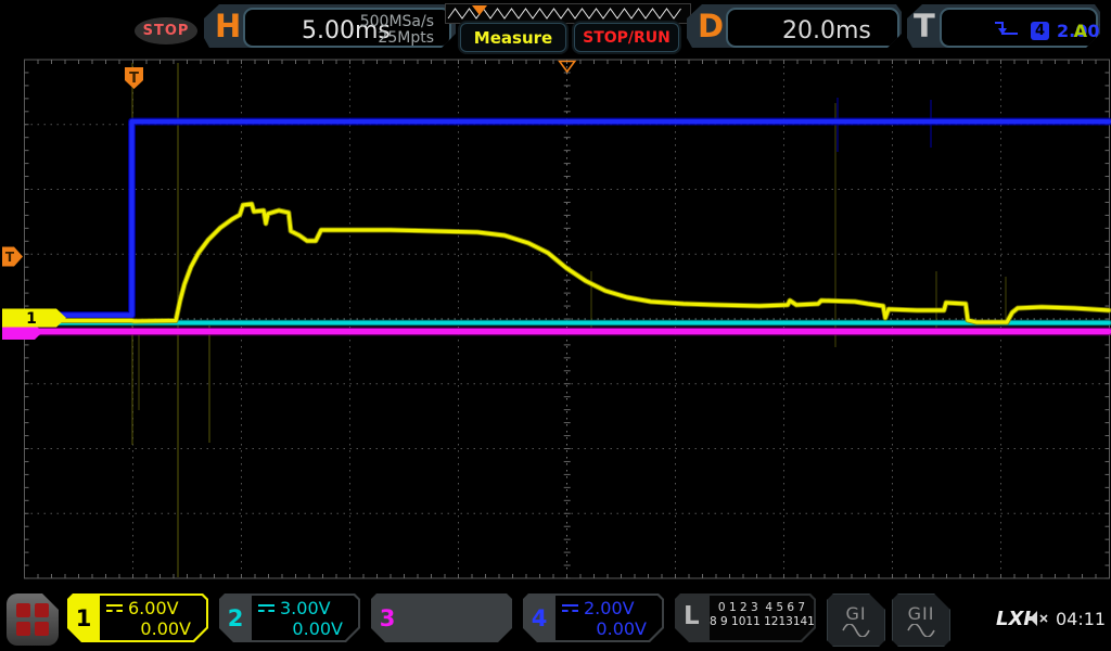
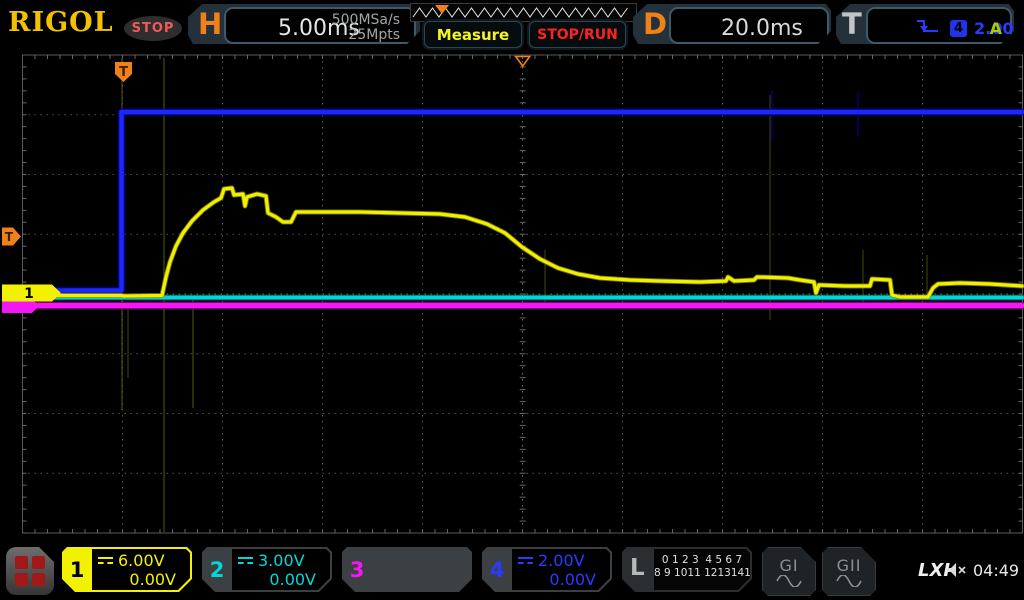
+ RIGOL
  STOP
  H
  5.00ms
  500MSa/s
  25Mpts
  Measure
  STOP/RUN
  D
  20.0ms
  T
  4
  2.00
  A
  T
  T
  1
  1
  6.00V
  0.00V
  2
  3.00V
  0.00V
  3
  4
  2.00V
  0.00V
  L
  0 1 2 3 4 5 6 7
  8 9 1011 1213141
  GI
  GII
  LXI
- 04:11
+ 04:49
